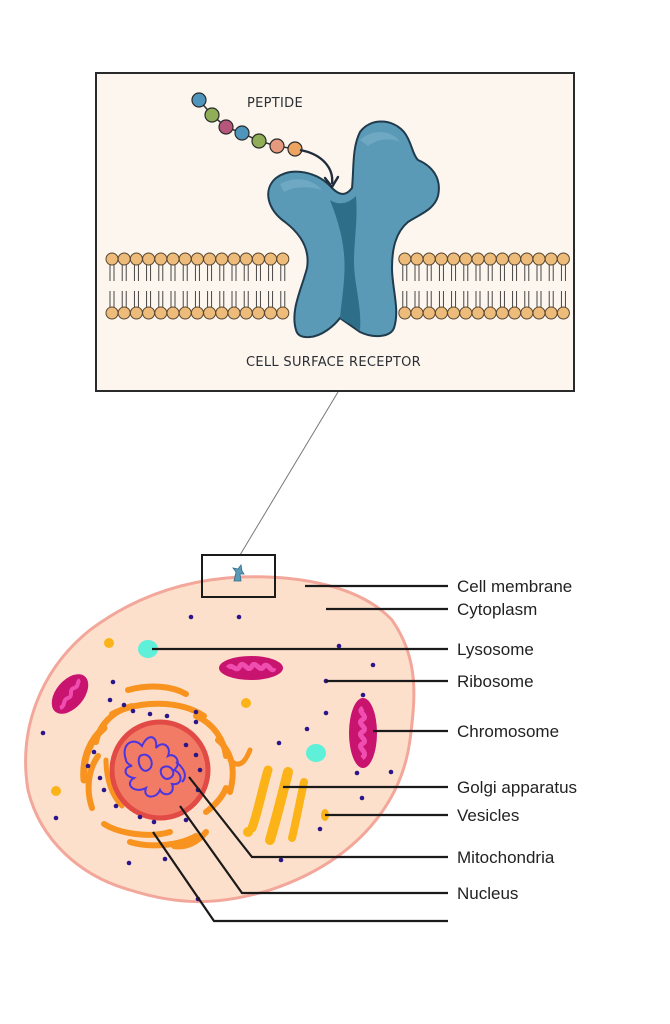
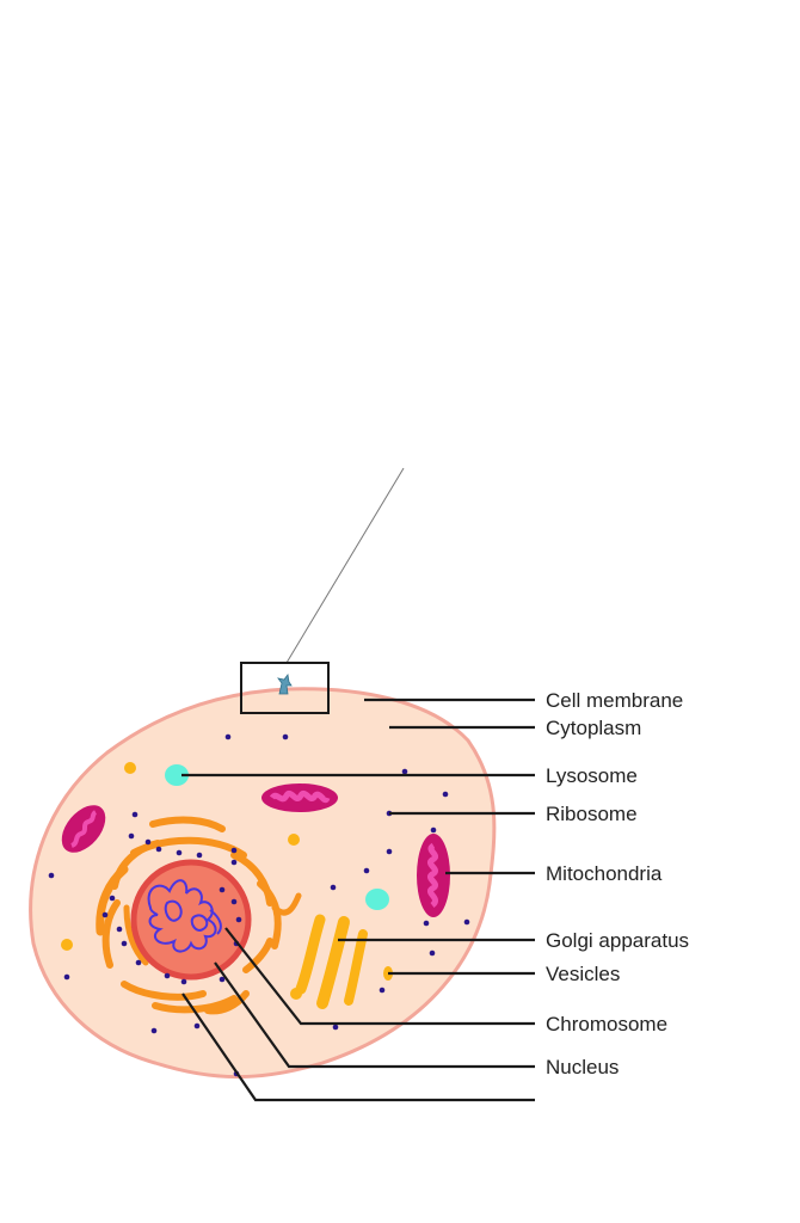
- PEPTIDE
- CELL SURFACE RECEPTOR
  Cell membrane
  Cytoplasm
  Lysosome
  Ribosome
- Chromosome
+ Mitochondria
  Golgi apparatus
  Vesicles
- Mitochondria
+ Chromosome
  Nucleus
